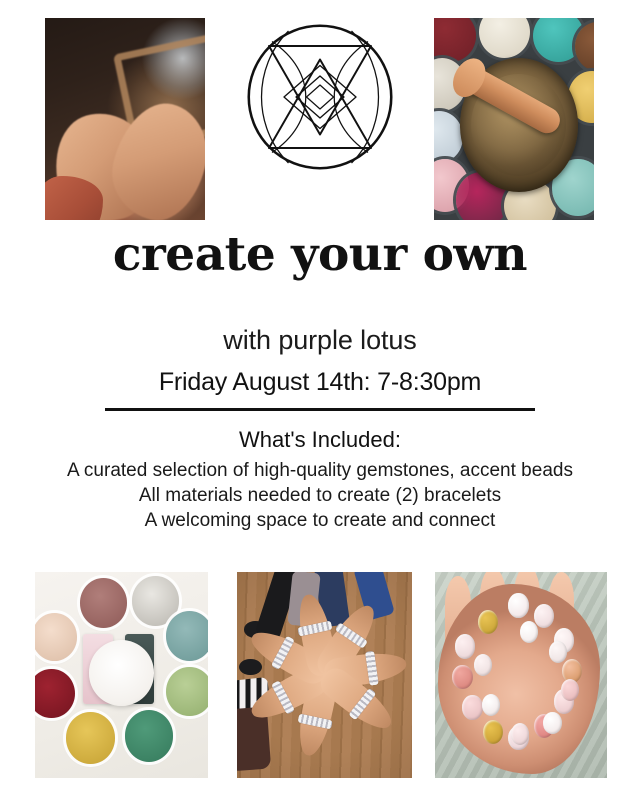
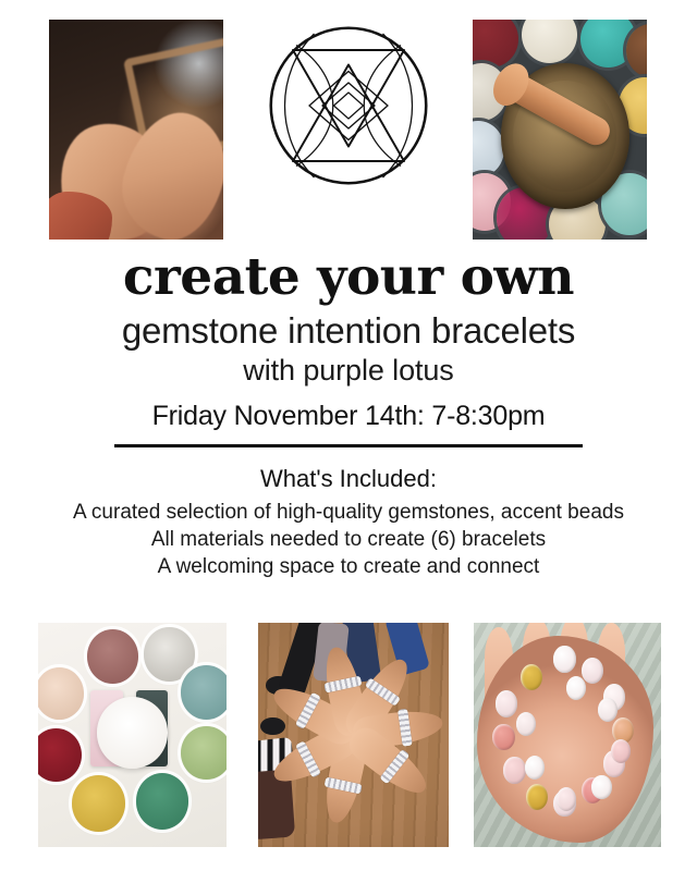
  create your own
+ gemstone intention bracelets
  with purple lotus
- Friday August 14th: 7-8:30pm
+ Friday November 14th: 7-8:30pm
  What's Included:
  A curated selection of high-quality gemstones, accent beads
- All materials needed to create (2) bracelets
+ All materials needed to create (6) bracelets
  A welcoming space to create and connect
